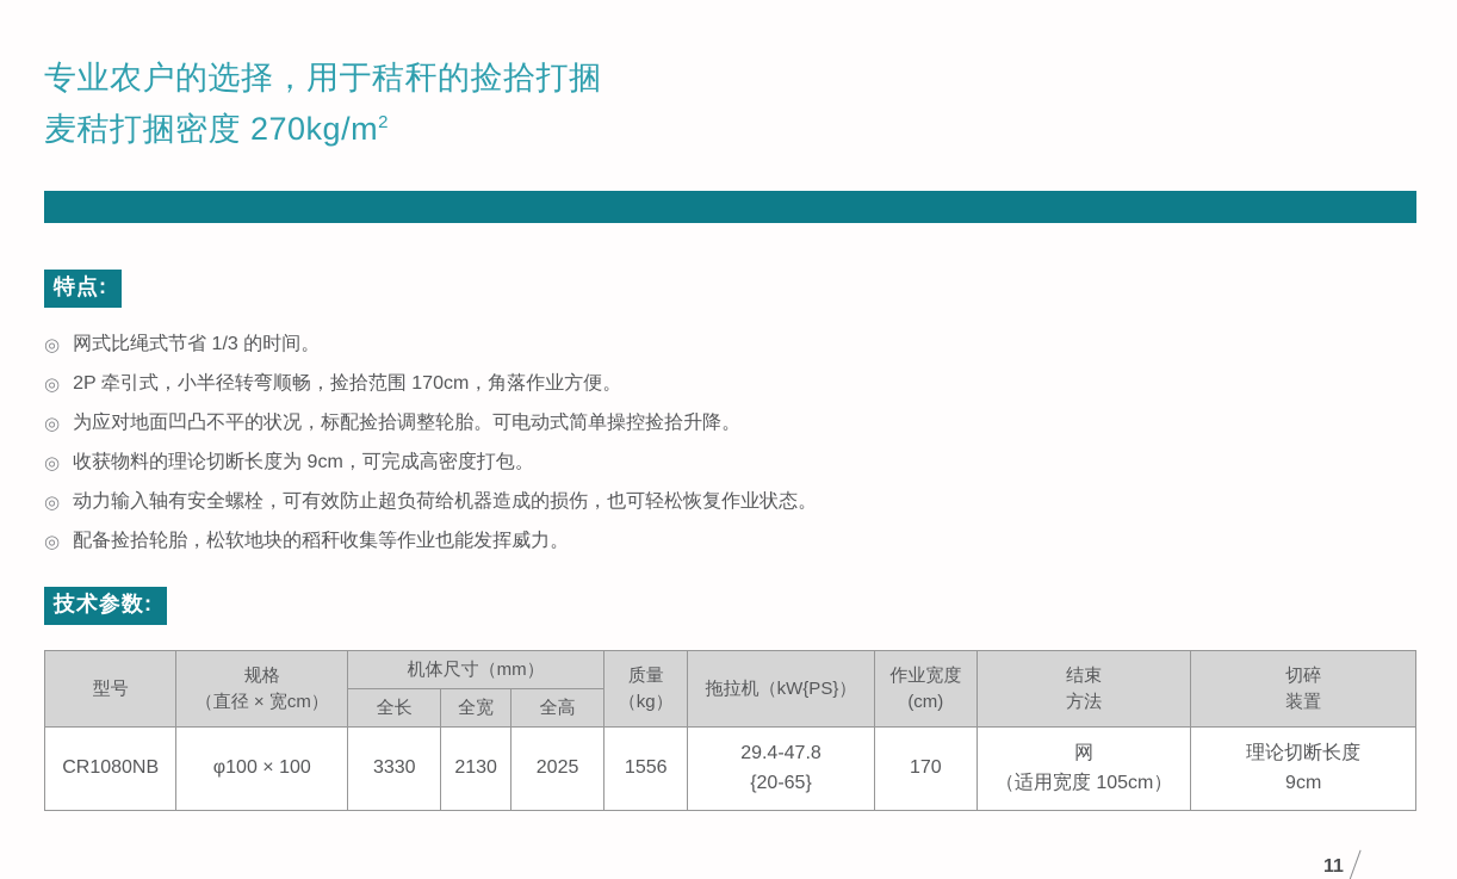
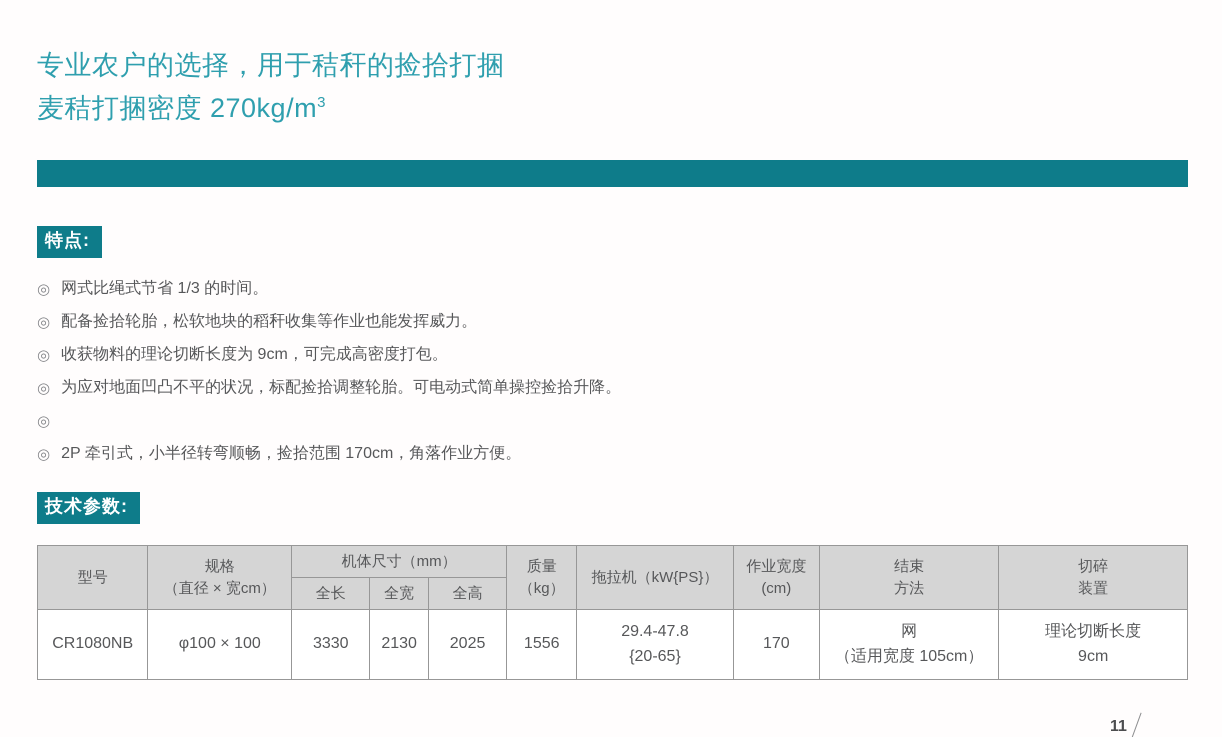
  专业农户的选择，用于秸秆的捡拾打捆
- 麦秸打捆密度 270kg/m2
+ 麦秸打捆密度 270kg/m3
  特点:
  ◎
  网式比绳式节省 1/3 的时间。
  ◎
- 2P 牵引式，小半径转弯顺畅，捡拾范围 170cm，角落作业方便。
+ 配备捡拾轮胎，松软地块的稻秆收集等作业也能发挥威力。
  ◎
- 为应对地面凹凸不平的状况，标配捡拾调整轮胎。可电动式简单操控捡拾升降。
+ 收获物料的理论切断长度为 9cm，可完成高密度打包。
  ◎
- 收获物料的理论切断长度为 9cm，可完成高密度打包。
+ 为应对地面凹凸不平的状况，标配捡拾调整轮胎。可电动式简单操控捡拾升降。
  ◎
- 动力输入轴有安全螺栓，可有效防止超负荷给机器造成的损伤，也可轻松恢复作业状态。
  ◎
- 配备捡拾轮胎，松软地块的稻秆收集等作业也能发挥威力。
+ 2P 牵引式，小半径转弯顺畅，捡拾范围 170cm，角落作业方便。
  技术参数:
  型号	规格 （直径 × 宽cm）	机体尺寸（mm）	质量 （kg）	拖拉机（kW{PS}）	作业宽度 (cm)	结束 方法	切碎 装置
  全长	全宽	全高
  CR1080NB	φ100 × 100	3330	2130	2025	1556	29.4-47.8 {20-65}	170	网 （适用宽度 105cm）	理论切断长度 9cm
  11
